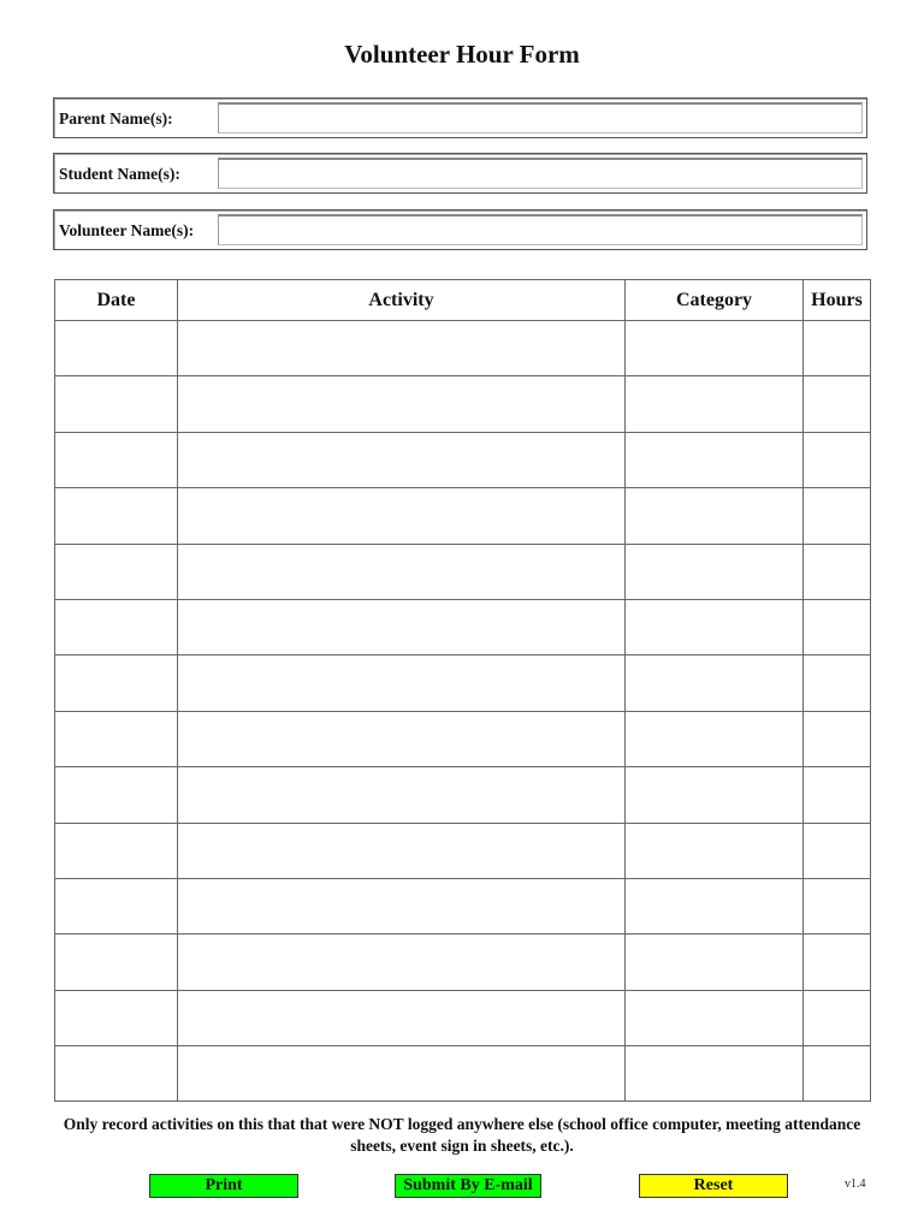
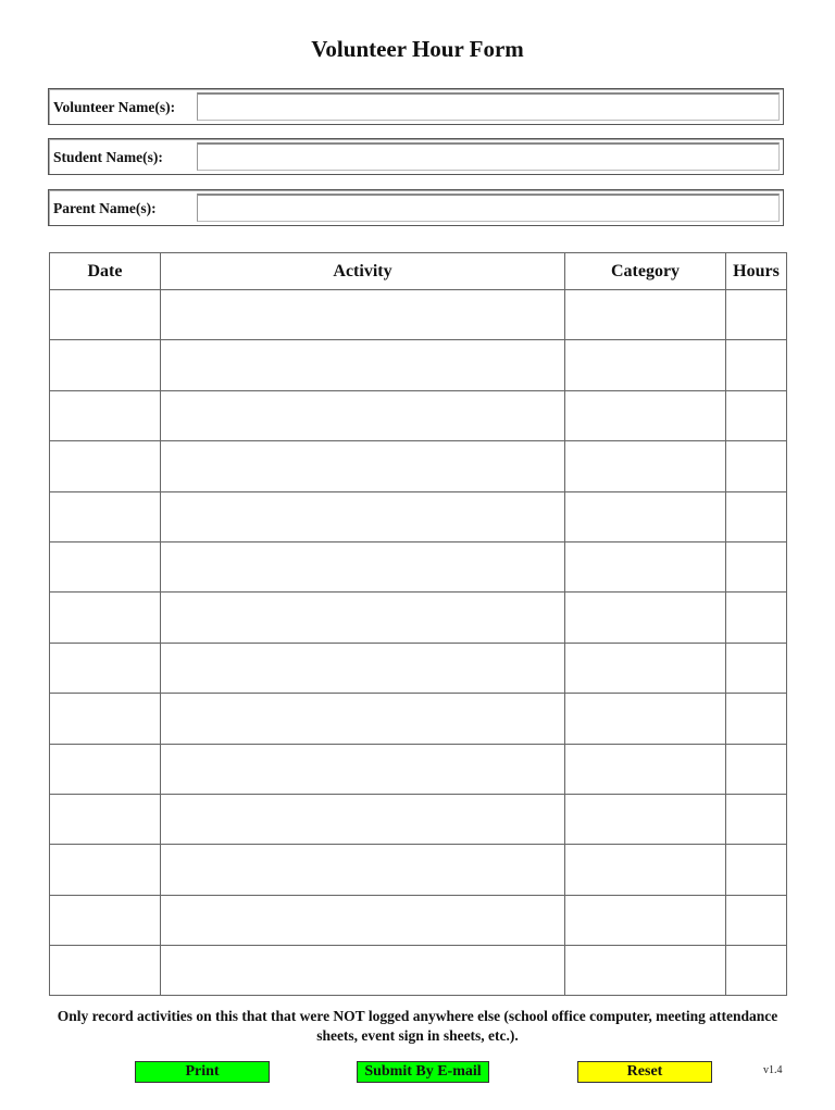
  Volunteer Hour Form
- Parent Name(s):
+ Volunteer Name(s):
  Student Name(s):
- Volunteer Name(s):
+ Parent Name(s):
  Date	Activity	Category	Hours
  Only record activities on this that that were NOT logged anywhere else (school office computer, meeting attendance sheets, event sign in sheets, etc.).
  Print
  Submit By E-mail
  Reset
  v1.4
